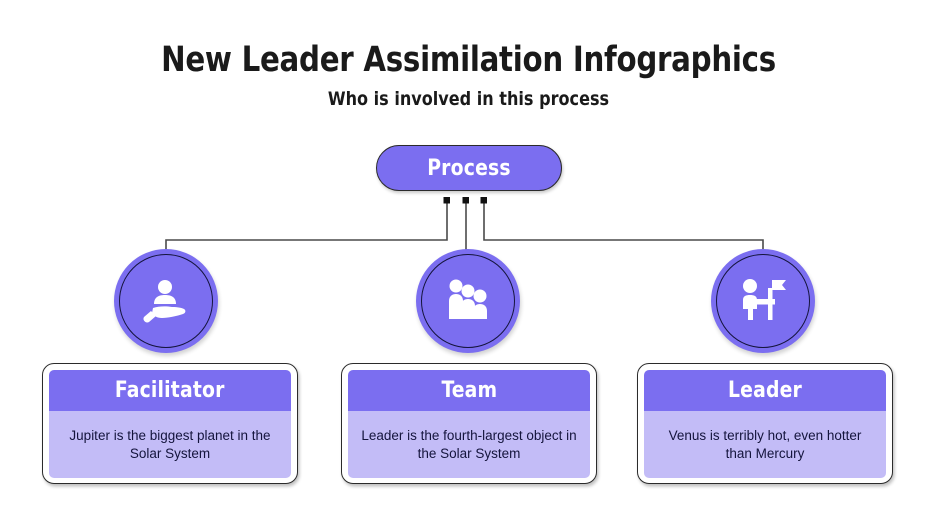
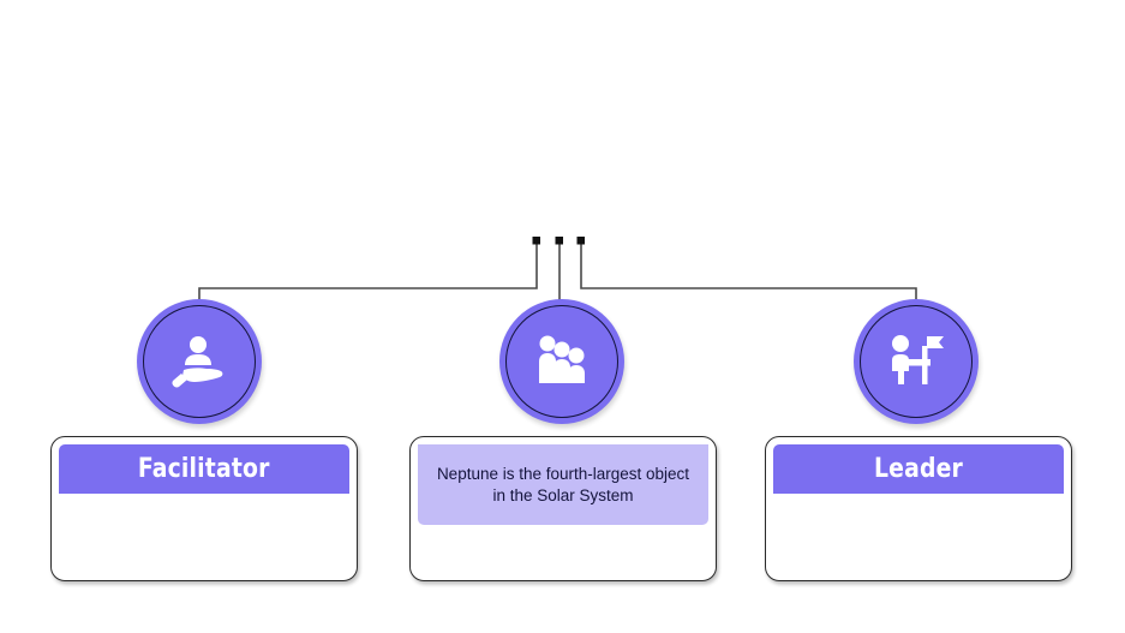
- New Leader Assimilation Infographics
- Who is involved in this process
- Process
  Facilitator
- Jupiter is the biggest planet in the Solar System
- Team
- Leader is the fourth-largest object in the Solar System
+ Neptune is the fourth-largest object in the Solar System
  Leader
- Venus is terribly hot, even hotter than Mercury
